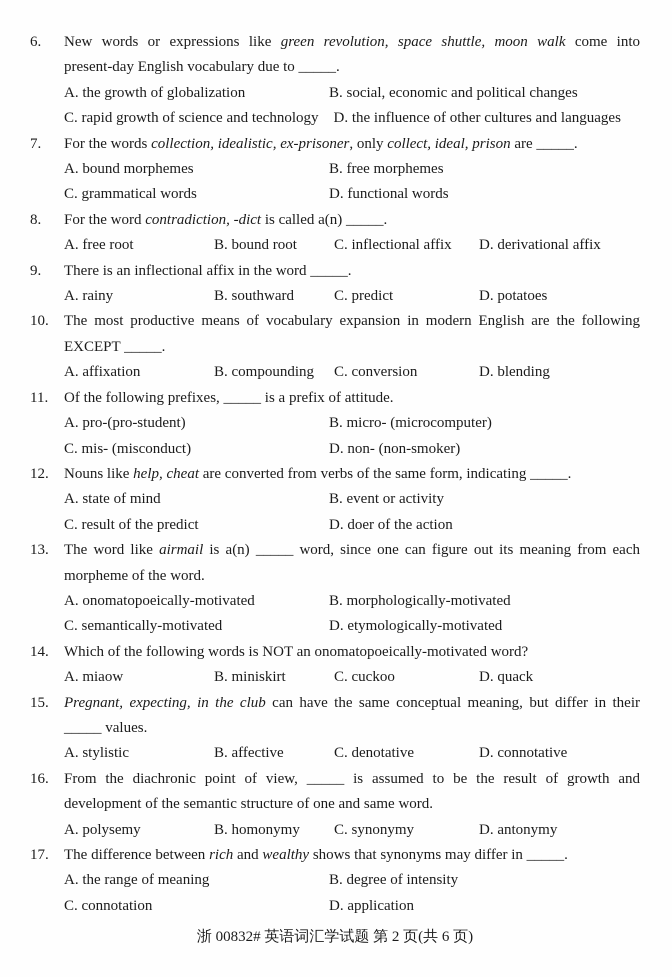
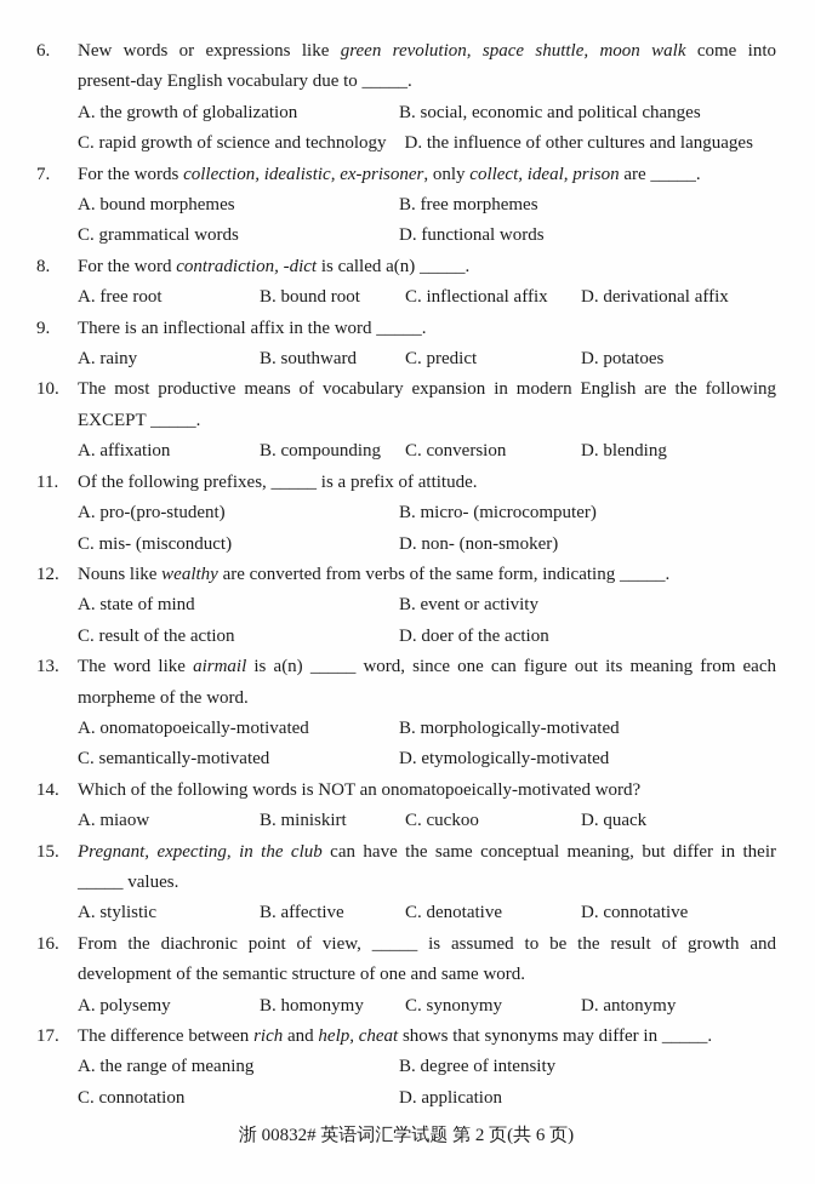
  6.
  New words or expressions like green revolution, space shuttle, moon walk come into
  present-day English vocabulary due to _____.
  A. the growth of globalization
  B. social, economic and political changes
  C. rapid growth of science and technology
  D. the influence of other cultures and languages
  7.
  For the words collection, idealistic, ex-prisoner, only collect, ideal, prison are _____.
  A. bound morphemes
  B. free morphemes
  C. grammatical words
  D. functional words
  8.
  For the word contradiction, -dict is called a(n) _____.
  A. free root
  B. bound root
  C. inflectional affix
  D. derivational affix
  9.
  There is an inflectional affix in the word _____.
  A. rainy
  B. southward
  C. predict
  D. potatoes
  10.
  The most productive means of vocabulary expansion in modern English are the following
  EXCEPT _____.
  A. affixation
  B. compounding
  C. conversion
  D. blending
  11.
  Of the following prefixes, _____ is a prefix of attitude.
  A. pro-(pro-student)
  B. micro- (microcomputer)
  C. mis- (misconduct)
  D. non- (non-smoker)
  12.
- Nouns like help, cheat are converted from verbs of the same form, indicating _____.
+ Nouns like wealthy are converted from verbs of the same form, indicating _____.
  A. state of mind
  B. event or activity
- C. result of the predict
+ C. result of the action
  D. doer of the action
  13.
  The word like airmail is a(n) _____ word, since one can figure out its meaning from each
  morpheme of the word.
  A. onomatopoeically-motivated
  B. morphologically-motivated
  C. semantically-motivated
  D. etymologically-motivated
  14.
  Which of the following words is NOT an onomatopoeically-motivated word?
  A. miaow
  B. miniskirt
  C. cuckoo
  D. quack
  15.
  Pregnant, expecting, in the club can have the same conceptual meaning, but differ in their
  _____ values.
  A. stylistic
  B. affective
  C. denotative
  D. connotative
  16.
  From the diachronic point of view, _____ is assumed to be the result of growth and
  development of the semantic structure of one and same word.
  A. polysemy
  B. homonymy
  C. synonymy
  D. antonymy
  17.
- The difference between rich and wealthy shows that synonyms may differ in _____.
+ The difference between rich and help, cheat shows that synonyms may differ in _____.
  A. the range of meaning
  B. degree of intensity
  C. connotation
  D. application
  浙 00832# 英语词汇学试题 第 2 页(共 6 页)
